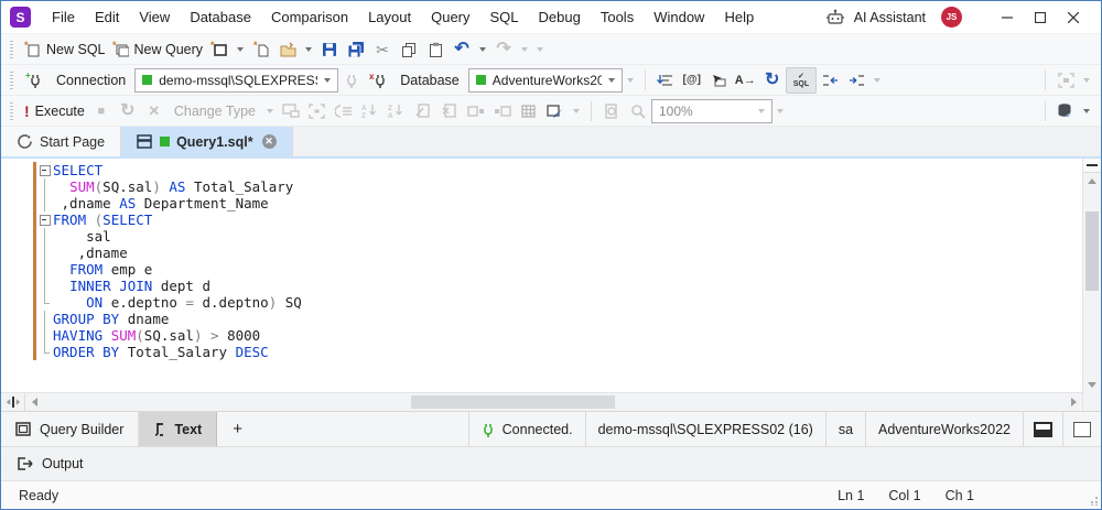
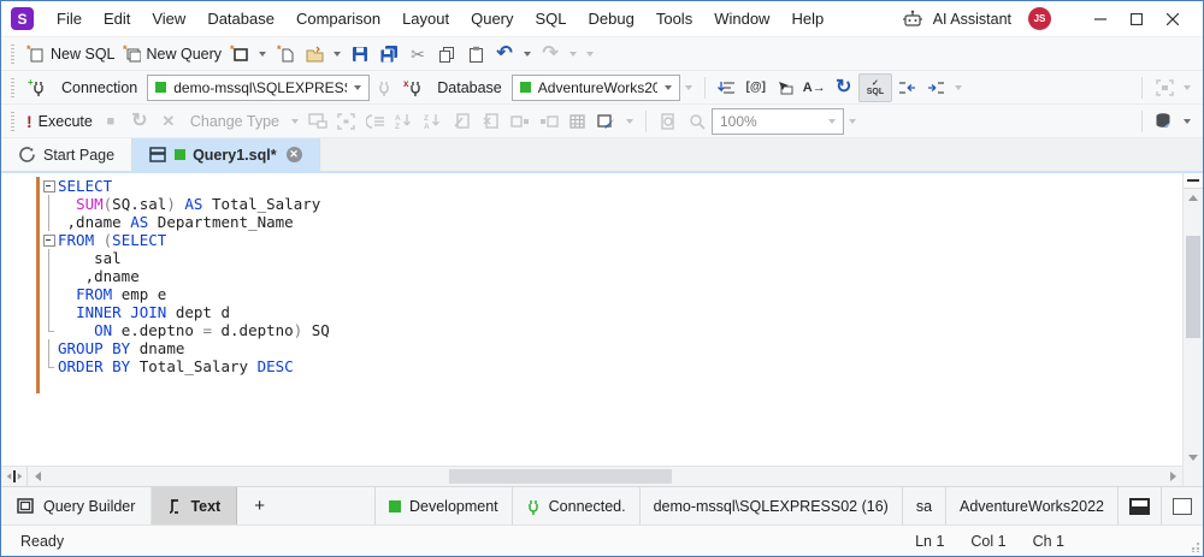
  S
  File
  Edit
  View
  Database
  Comparison
  Layout
  Query
  SQL
  Debug
  Tools
  Window
  Help
  AI Assistant
  JS
  *
  New SQL
  *
  New Query
  *
  *
  ✂
  ↶
  ↷
  +
  Connection
  demo-mssql\SQLEXPRES
  x
  Database
  AdventureWorks20
  [@]
  A→
  ↻
  !
  Execute
  ■
  ↻
  ✕
  Change Type
  100%
  Start Page
  Query1.sql*
  ✕
  SELECT
  SUM(SQ.sal) AS Total_Salary
  ,dname AS Department_Name
  FROM (SELECT
  sal
  ,dname
  FROM emp e
  INNER JOIN dept d
  ON e.deptno = d.deptno) SQ
  GROUP BY dname
- HAVING SUM(SQ.sal) > 8000
  ORDER BY Total_Salary DESC
  Query Builder
  Text
  +
+ Development
  Connected.
  demo-mssql\SQLEXPRESS02 (16)
  sa
  AdventureWorks2022
- Output
  Ready
  Ln 1
  Col 1
  Ch 1
